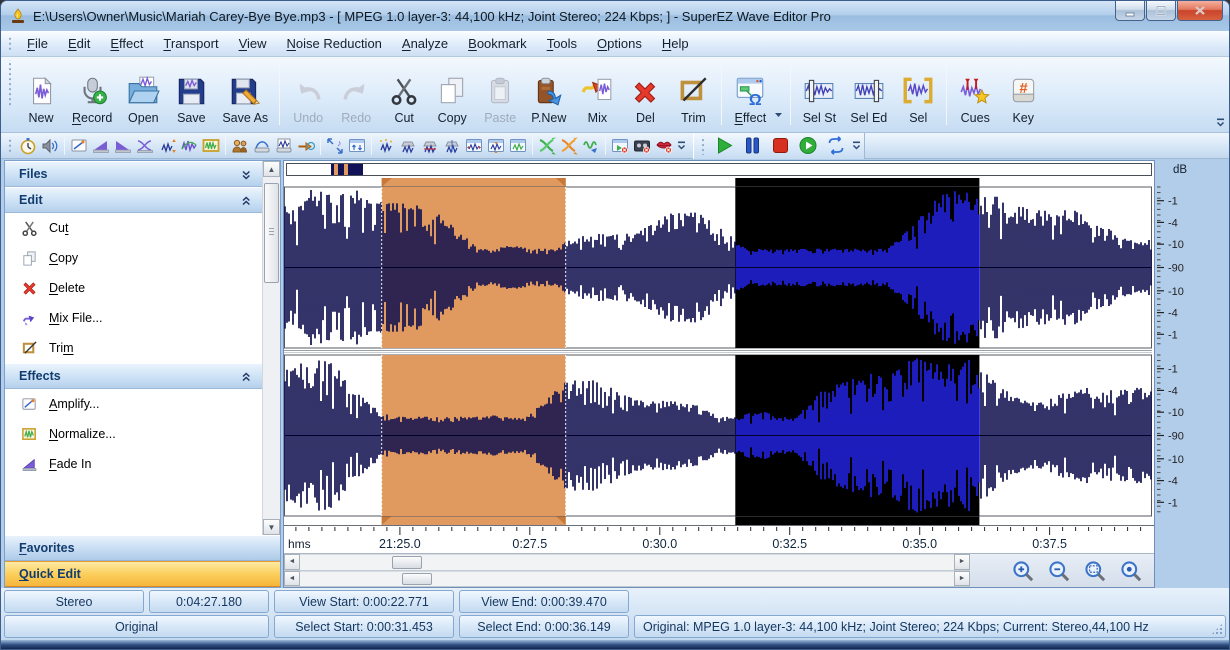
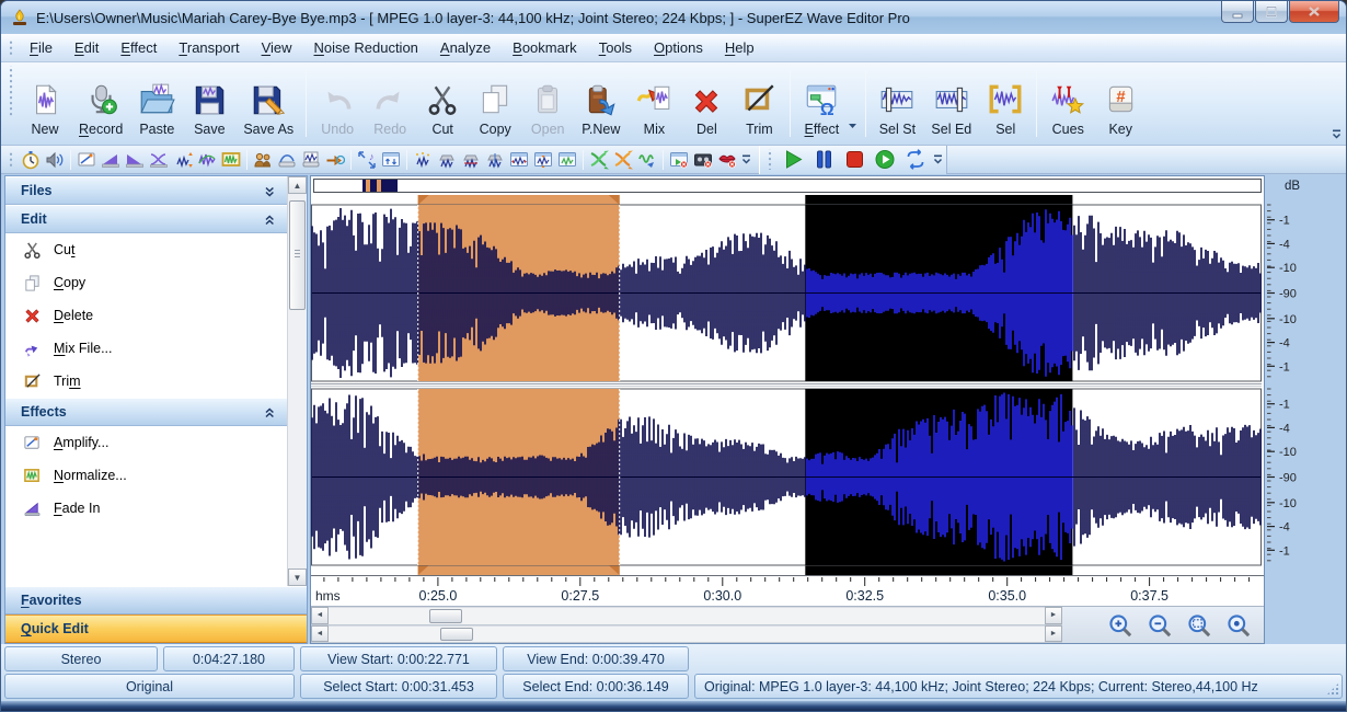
  E:\Users\Owner\Music\Mariah Carey-Bye Bye.mp3 - [ MPEG 1.0 layer-3: 44,100 kHz; Joint Stereo; 224 Kbps; ] - SuperEZ Wave Editor Pro
  File
  Edit
  Effect
  Transport
  View
  Noise Reduction
  Analyze
  Bookmark
  Tools
  Options
  Help
  New
  Record
- Open
+ Paste
  Save
  Save As
  Undo
  Redo
  Cut
  Copy
- Paste
+ Open
  P.New
  Mix
  Del
  Trim
  Ω
  Effect
  Sel St
  Sel Ed
  Sel
  Cues
  #
  Key
  ♪
  Files
  Edit
  Cut
  Copy
  Delete
  Mix File...
  Trim
  Effects
  Amplify...
  Normalize...
  Fade In
  ▲
  ▼
  F
  avorites
  Q
  uick Edit
  hms
- 21:25.0
+ 0:25.0
  0:27.5
  0:30.0
  0:32.5
  0:35.0
  0:37.5
  dB
  -1
  -4
  -10
  -90
  -10
  -4
  -1
  -1
  -4
  -10
  -90
  -10
  -4
  -1
  Stereo
  0:04:27.180
  View Start: 0:00:22.771
  View End: 0:00:39.470
  Original
  Select Start: 0:00:31.453
  Select End: 0:00:36.149
  Original: MPEG 1.0 layer-3: 44,100 kHz; Joint Stereo; 224 Kbps; Current: Stereo,44,100 Hz
